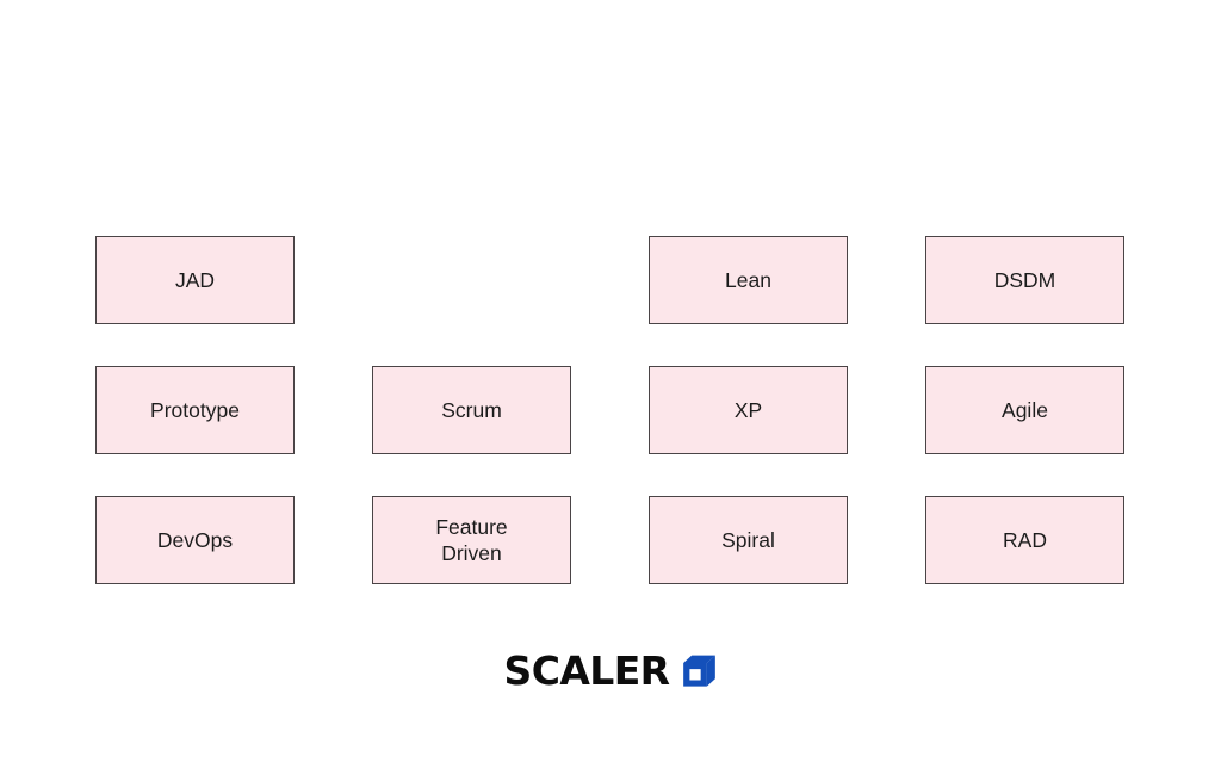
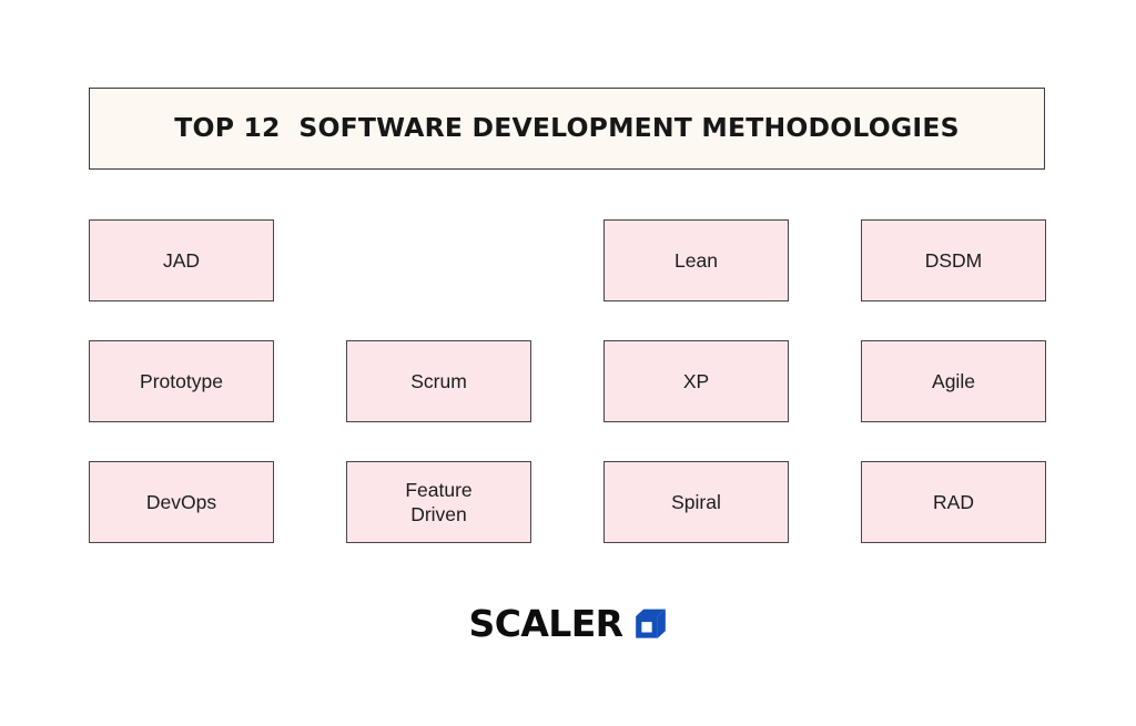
+ TOP 12 SOFTWARE DEVELOPMENT METHODOLOGIES
  JAD
  Lean
  DSDM
  Prototype
  Scrum
  XP
  Agile
  DevOps
  Feature
  Driven
  Spiral
  RAD
  SCALER
